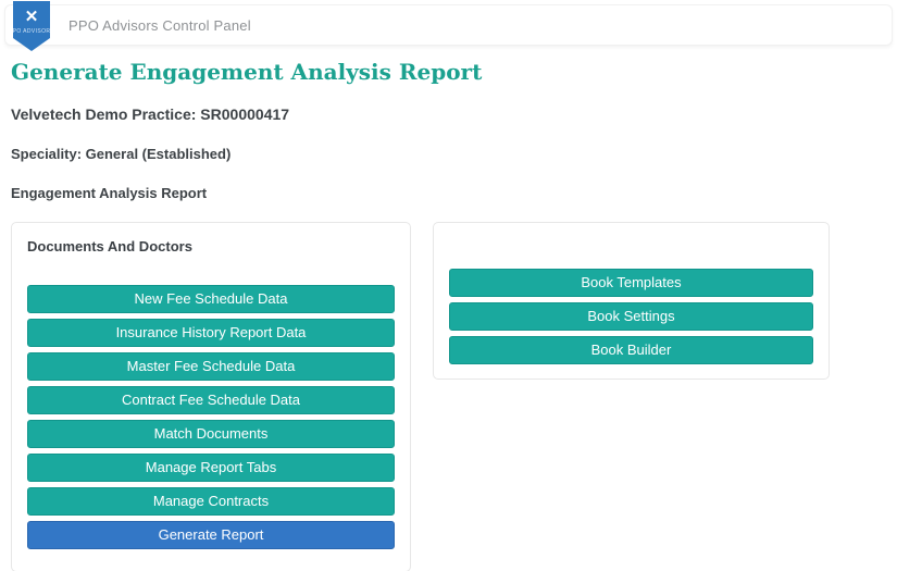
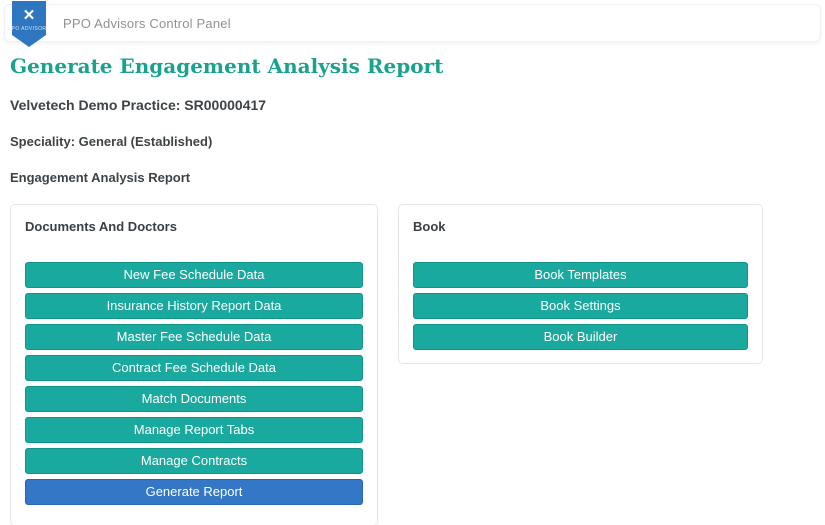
  PPO Advisors Control Panel
  ✕
  Generate Engagement Analysis Report
  Velvetech Demo Practice: SR00000417
  Speciality: General (Established)
  Engagement Analysis Report
  Documents And Doctors
  New Fee Schedule Data
  Insurance History Report Data
  Master Fee Schedule Data
  Contract Fee Schedule Data
  Match Documents
  Manage Report Tabs
  Manage Contracts
  Generate Report
+ Book
  Book Templates
  Book Settings
  Book Builder
